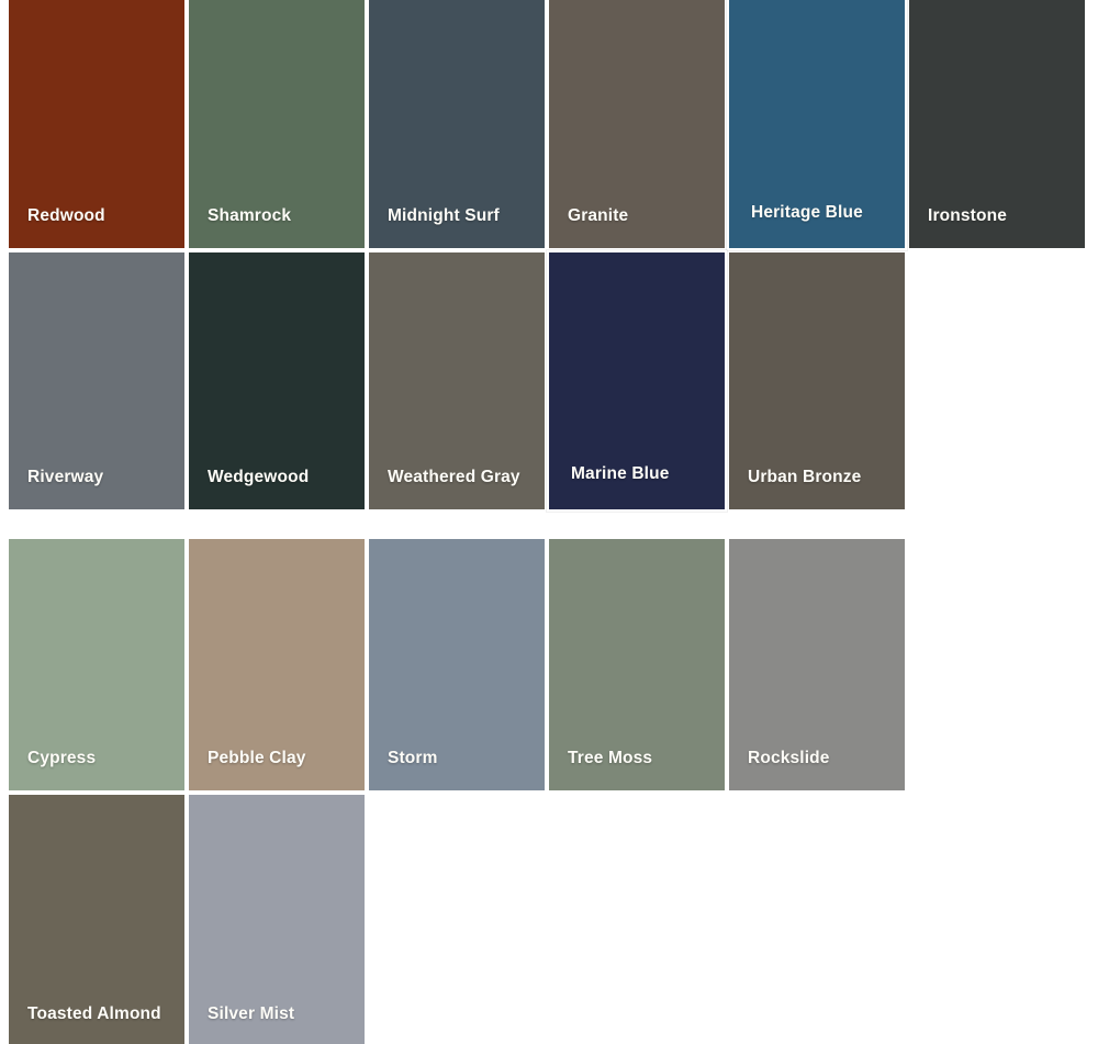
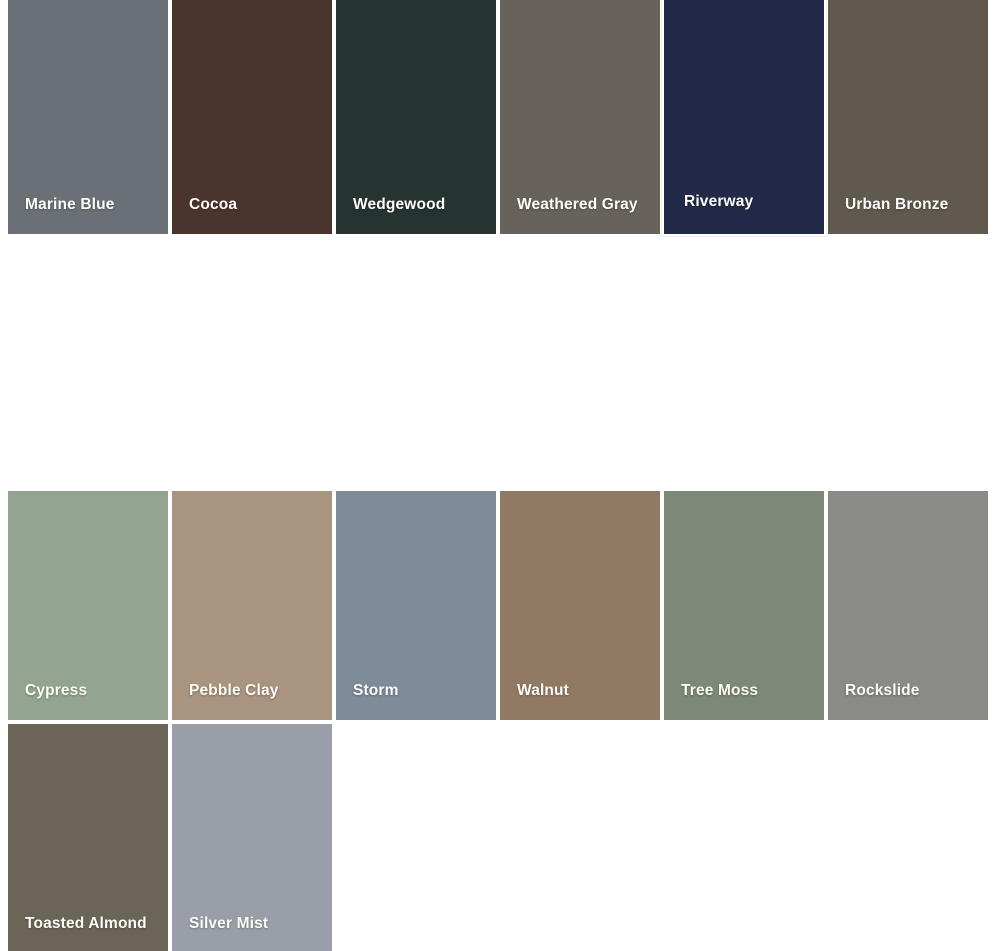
- Redwood
- Shamrock
- Midnight Surf
- Granite
- Heritage Blue
- Ironstone
- Riverway
+ Marine Blue
+ Cocoa
  Wedgewood
  Weathered Gray
- Marine Blue
+ Riverway
  Urban Bronze
  Cypress
  Pebble Clay
  Storm
+ Walnut
  Tree Moss
  Rockslide
  Toasted Almond
  Silver Mist
